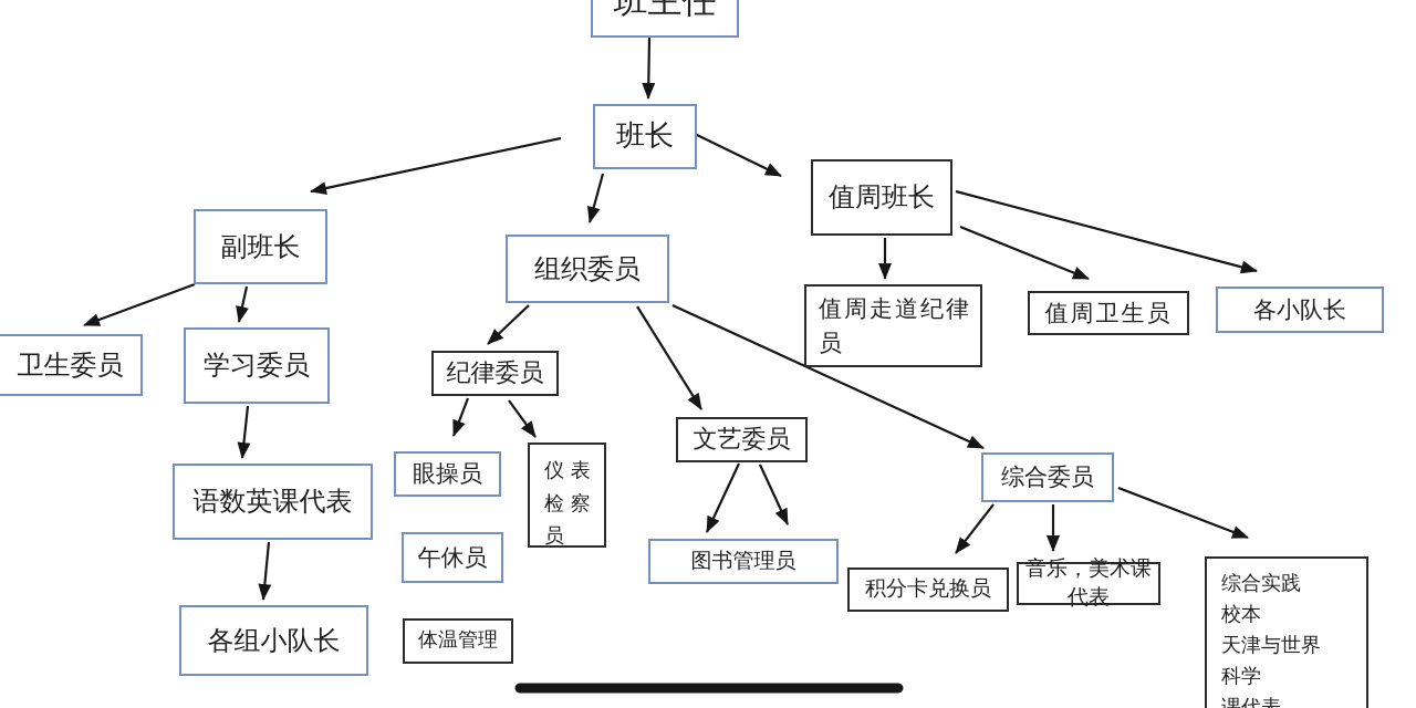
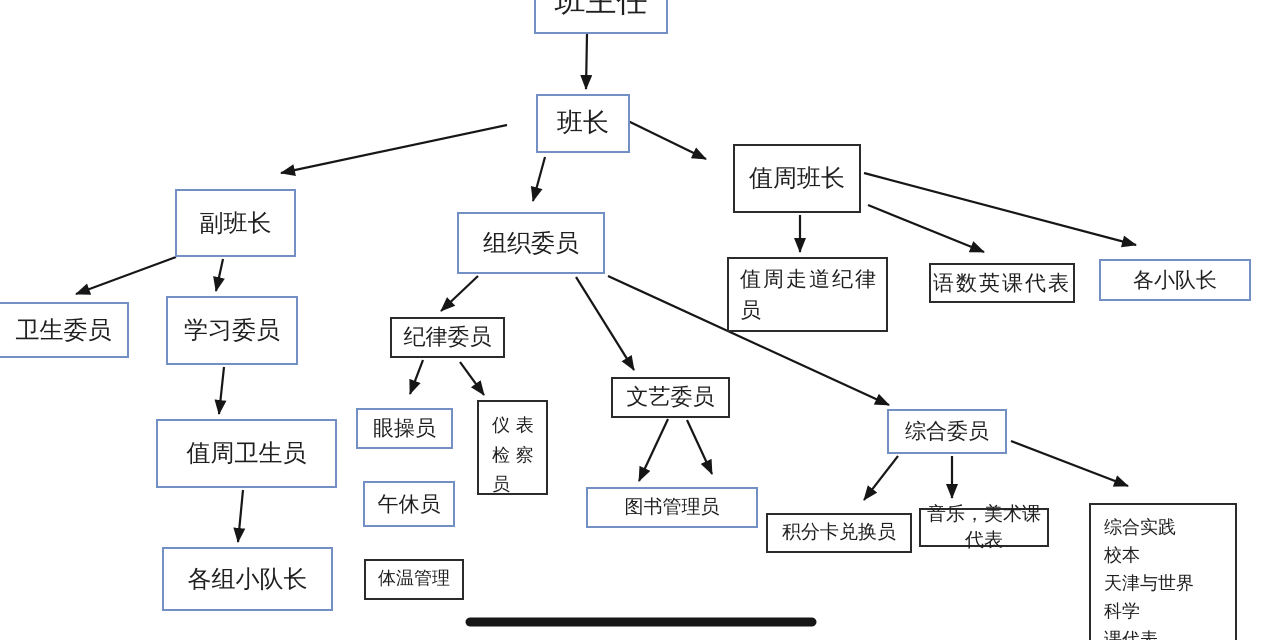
  班主任
  班长
  副班长
  卫生委员
  学习委员
- 语数英课代表
+ 值周卫生员
  各组小队长
  组织委员
  纪律委员
  眼操员
  仪 表
  检 察
  员
  午休员
  体温管理
  文艺委员
  图书管理员
  值周班长
  值周走道纪律
  员
- 值周卫生员
+ 语数英课代表
  各小队长
  综合委员
  积分卡兑换员
  音乐，美术课代表
  综合实践
  校本
  天津与世界
  科学
